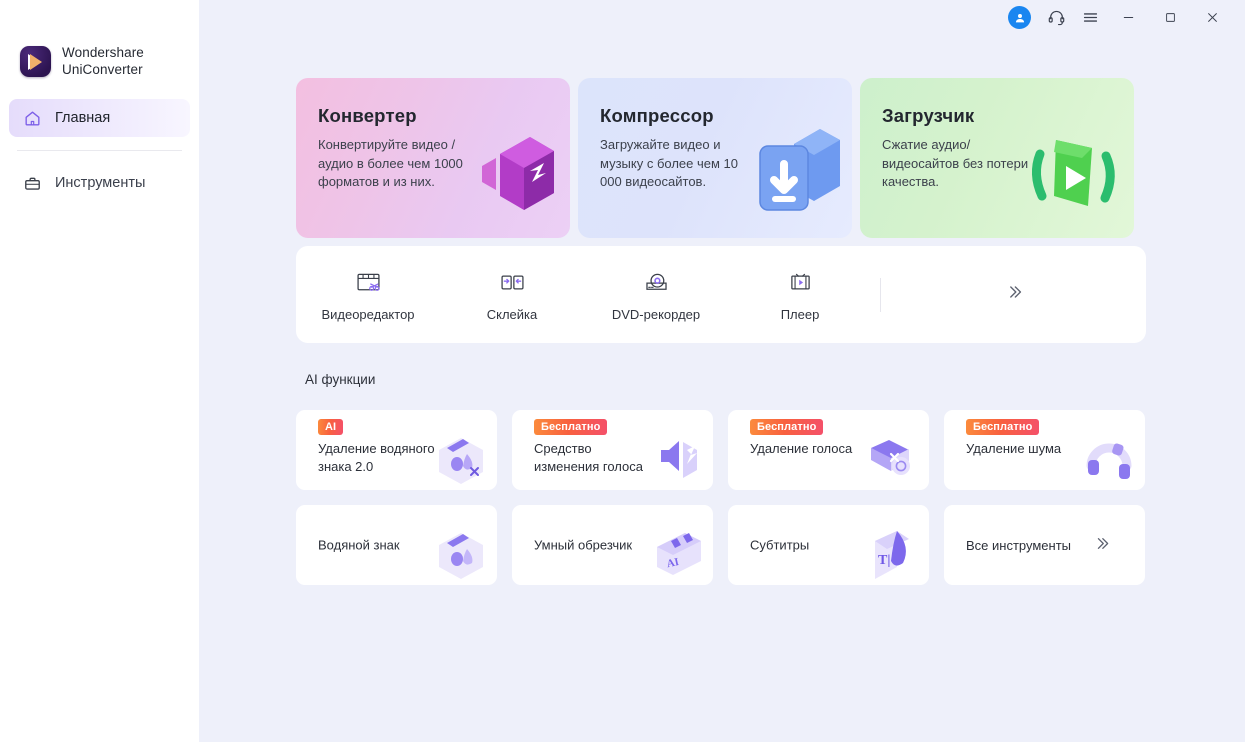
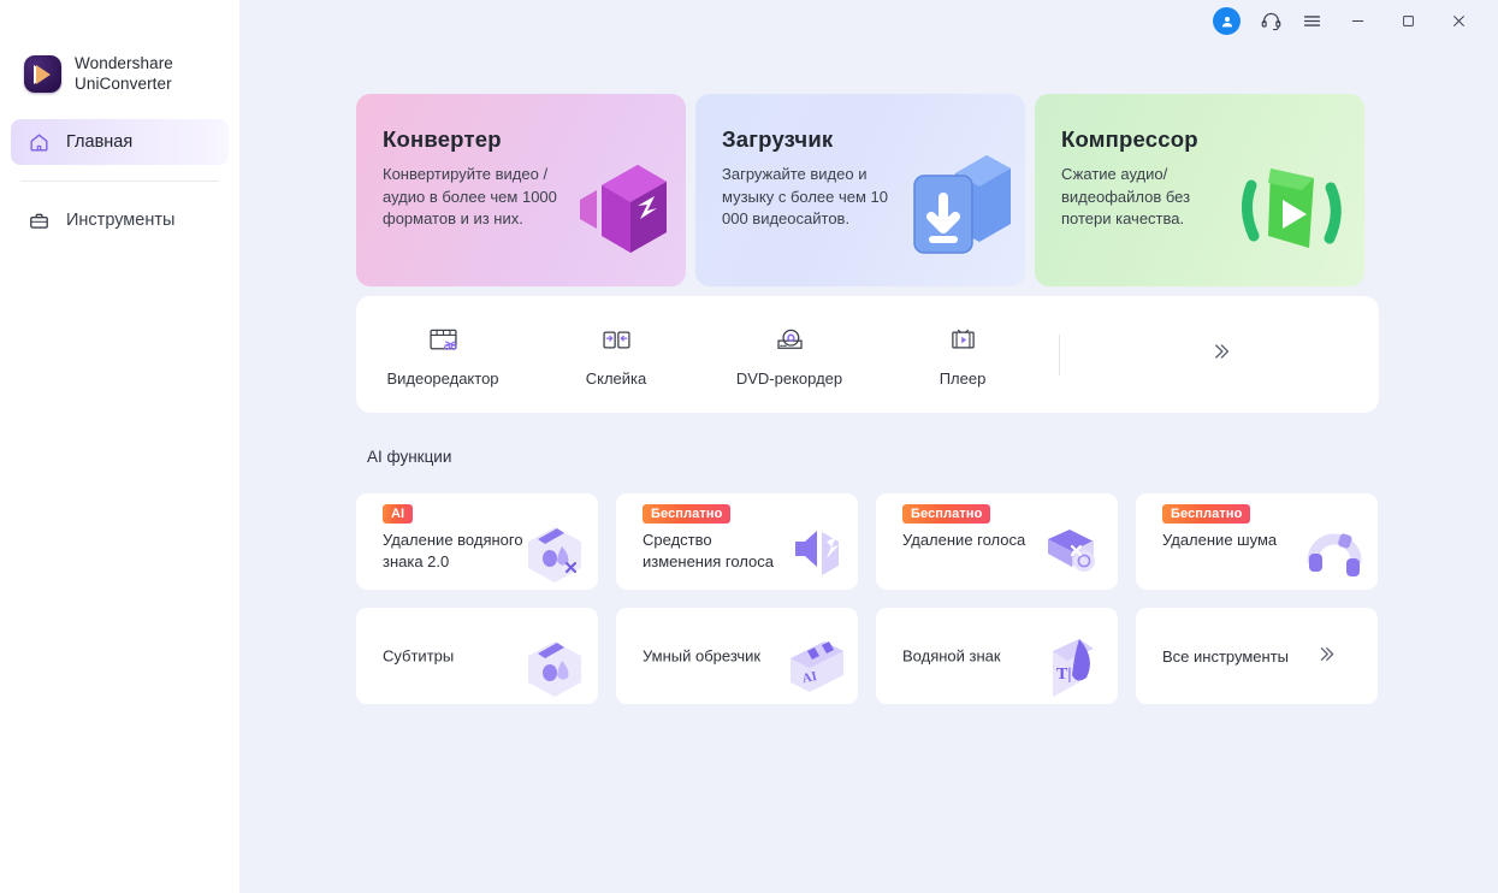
  Wondershare
  UniConverter
  Главная
  Инструменты
  Конвертер
  Конвертируйте видео / аудио в более чем 1000 форматов и из них.
- Компрессор
+ Загрузчик
  Загружайте видео и музыку с более чем 10 000 видеосайтов.
- Загрузчик
+ Компрессор
- Сжатие аудио/ видеосайтов без потери качества.
+ Сжатие аудио/ видеофайлов без потери качества.
  Видеоредактор
  Склейка
  DVD-рекордер
  Плеер
  AI функции
  AI
  Удаление водяного знака 2.0
  Бесплатно
  Средство изменения голоса
  Бесплатно
  Удаление голоса
  Бесплатно
  Удаление шума
- Водяной знак
+ Субтитры
  Умный обрезчик
- Субтитры
+ Водяной знак
  T|
  Все инструменты
